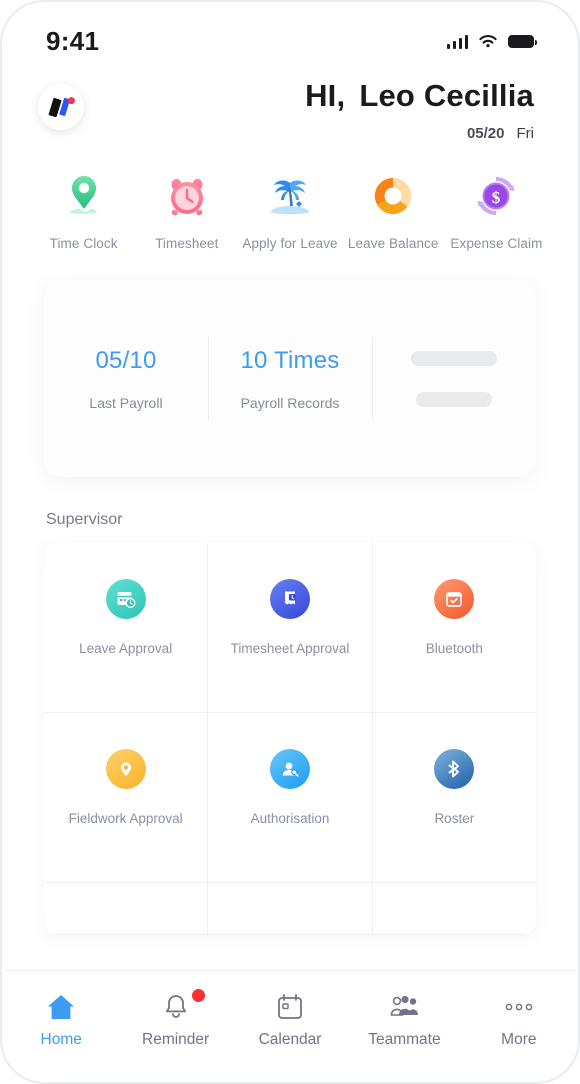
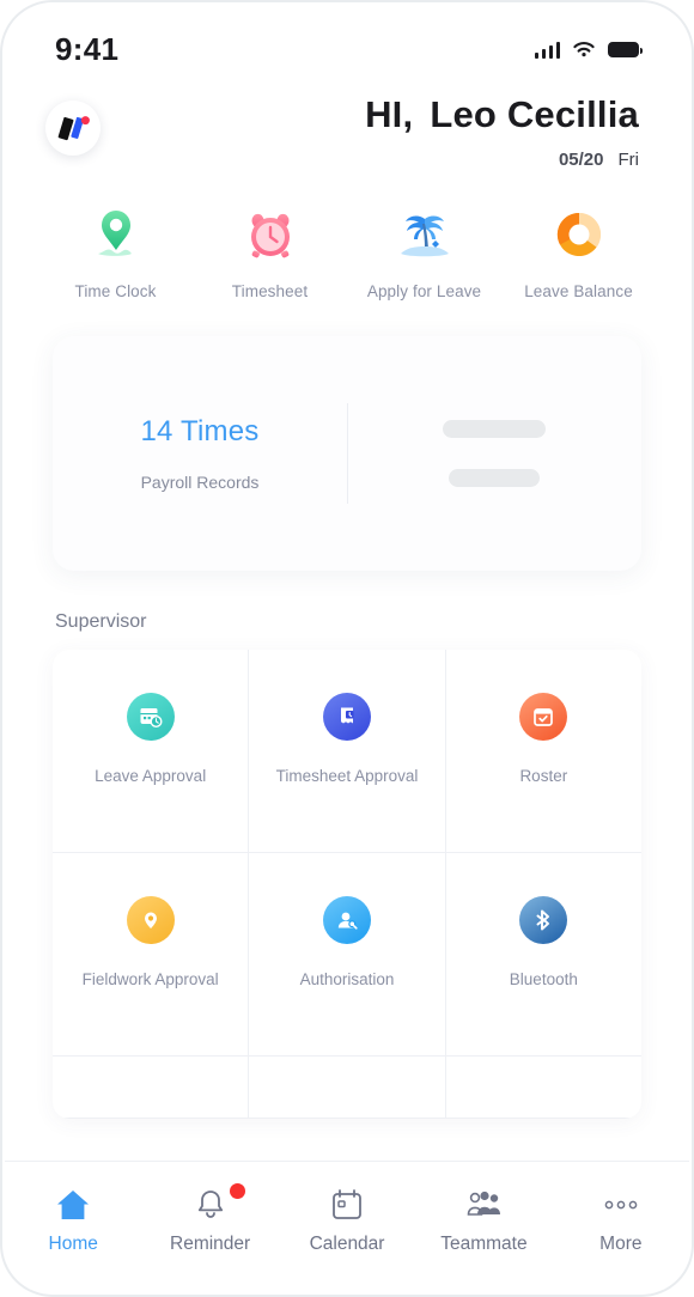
  9:41
  HI, Leo Cecillia
  05/20 Fri
  Time Clock
  Timesheet
  Apply for Leave
  Leave Balance
- $
- Expense Claim
- 05/10
- Last Payroll
- 10 Times
+ 14 Times
  Payroll Records
  Supervisor
  Leave Approval
  Timesheet Approval
- Bluetooth
+ Roster
  Fieldwork Approval
  Authorisation
- Roster
+ Bluetooth
  Home
  Reminder
  Calendar
  Teammate
  More
